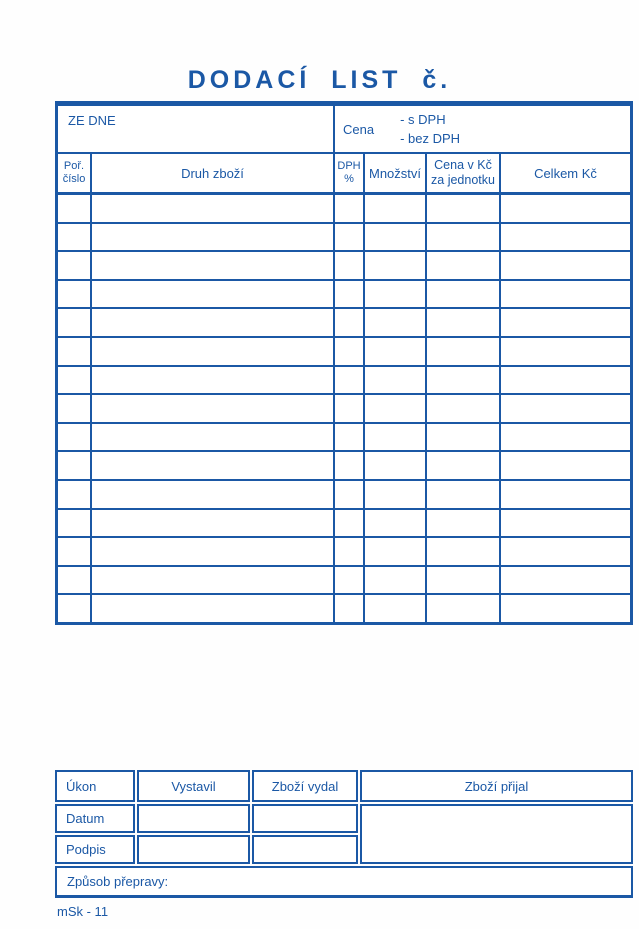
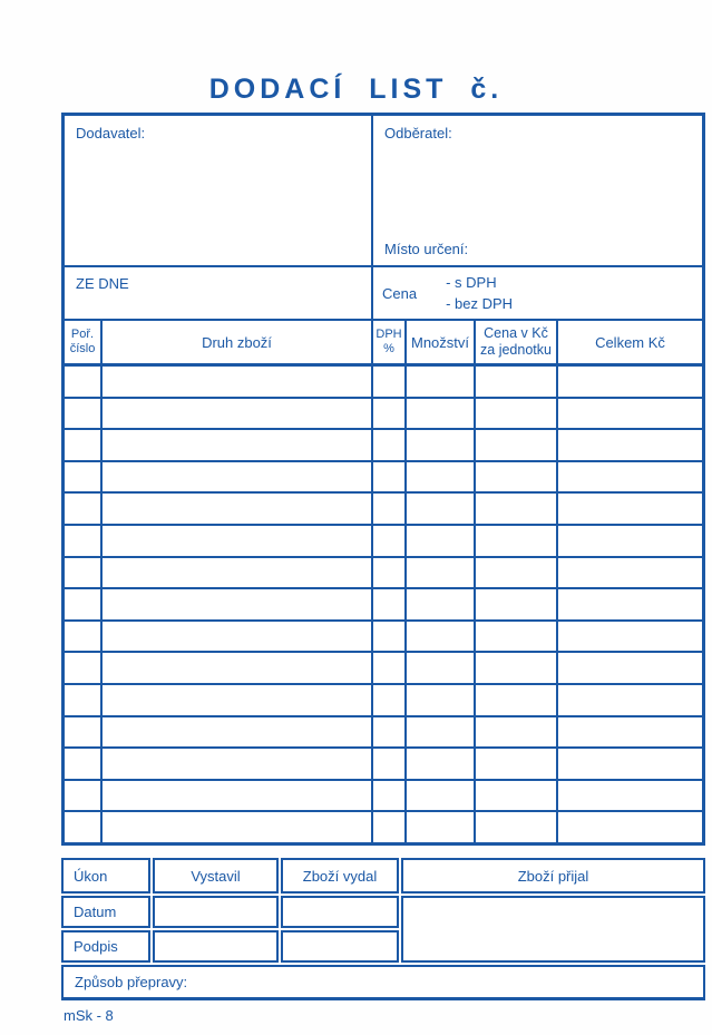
  DODACÍ LIST č.
+ Dodavatel:
+ Odběratel:
+ Místo určení:
  ZE DNE
  Cena
  - s DPH
  - bez DPH
  Poř. číslo	Druh zboží	DPH %	Množství	Cena v Kč za jednotku	Celkem Kč
  Úkon
  Vystavil
  Zboží vydal
  Zboží přijal
  Datum
  Podpis
  Způsob přepravy:
- mSk - 11
+ mSk - 8
